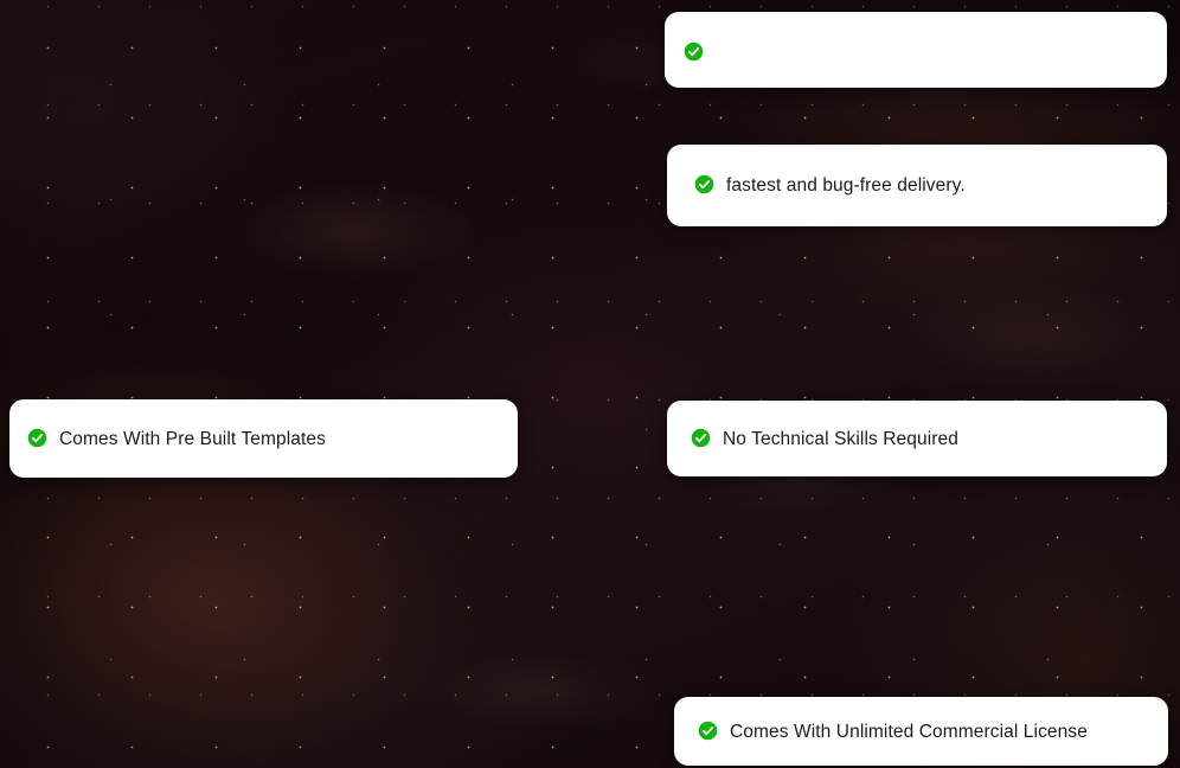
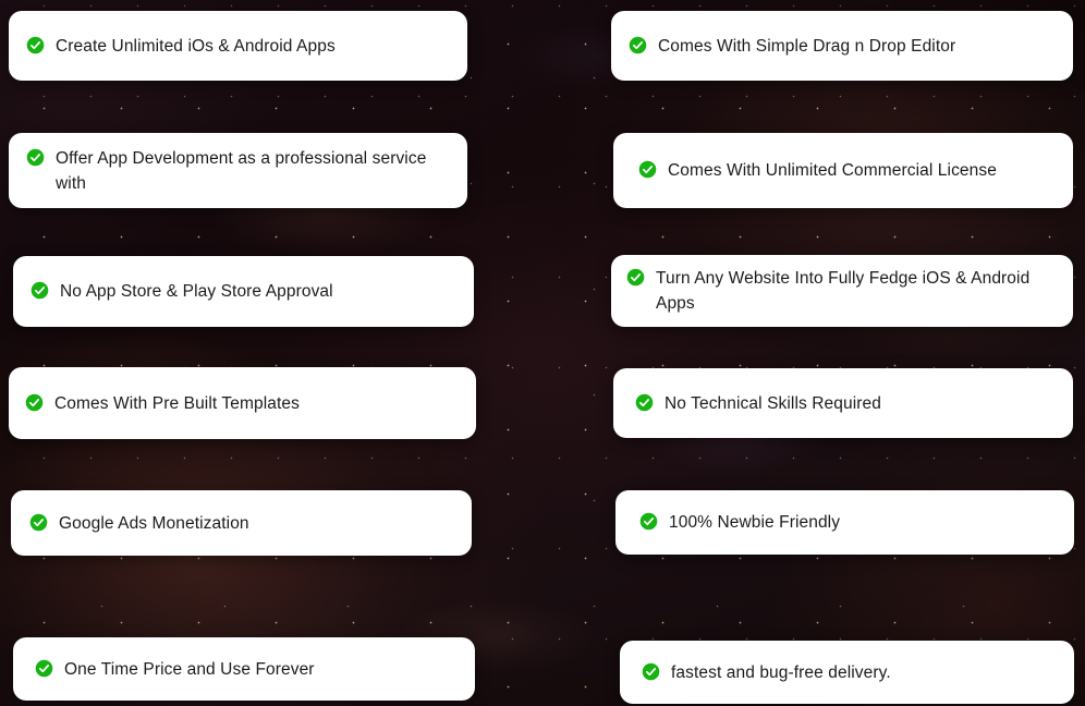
+ Create Unlimited iOs & Android Apps
+ Offer App Development as a professional service with
+ No App Store & Play Store Approval
  Comes With Pre Built Templates
+ Google Ads Monetization
+ One Time Price and Use Forever
+ Comes With Simple Drag n Drop Editor
- fastest and bug-free delivery.
+ Comes With Unlimited Commercial License
+ Turn Any Website Into Fully Fedge iOS & Android Apps
  No Technical Skills Required
+ 100% Newbie Friendly
- Comes With Unlimited Commercial License
+ fastest and bug-free delivery.
